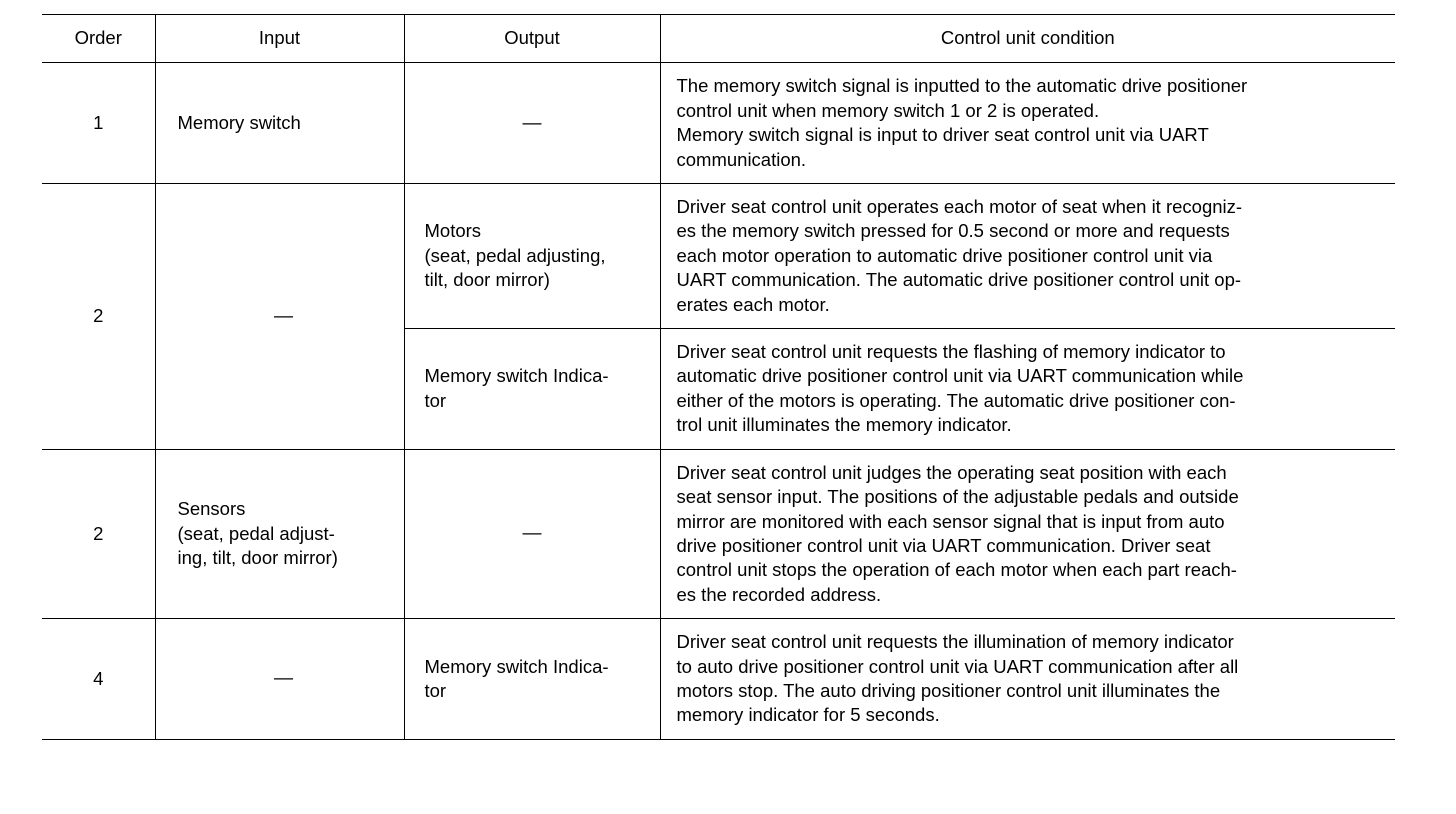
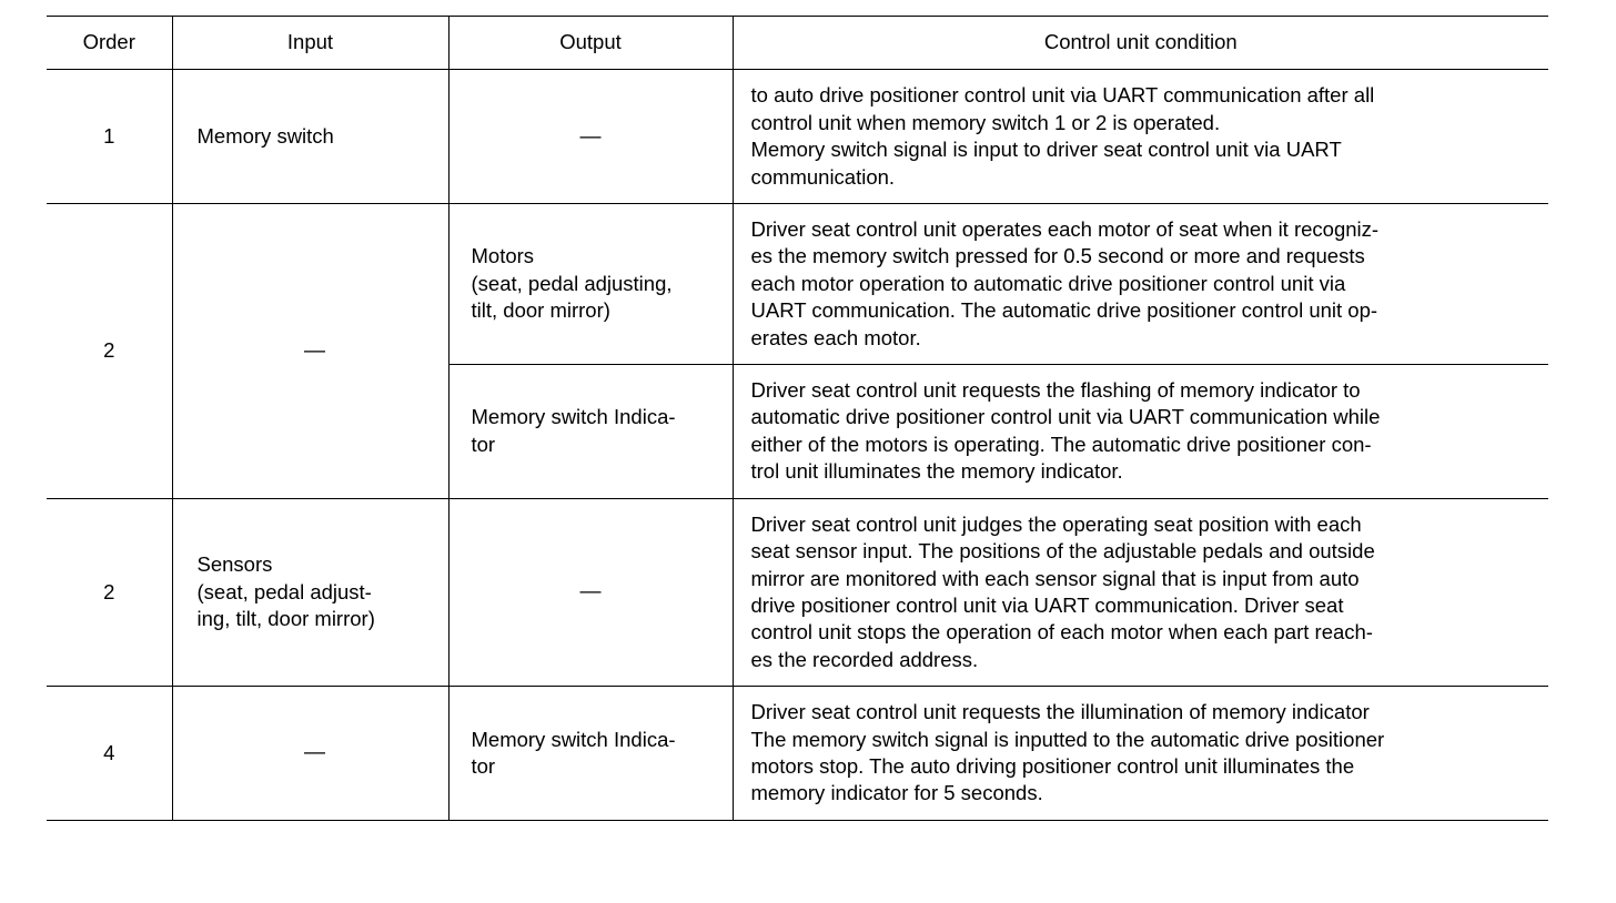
  Order	Input	Output	Control unit condition
- 1	Memory switch	—	The memory switch signal is inputted to the automatic drive positioner control unit when memory switch 1 or 2 is operated. Memory switch signal is input to driver seat control unit via UART communication.
+ 1	Memory switch	—	to auto drive positioner control unit via UART communication after all control unit when memory switch 1 or 2 is operated. Memory switch signal is input to driver seat control unit via UART communication.
  2	—	Motors (seat, pedal adjusting, tilt, door mirror)	Driver seat control unit operates each motor of seat when it recogniz- es the memory switch pressed for 0.5 second or more and requests each motor operation to automatic drive positioner control unit via UART communication. The automatic drive positioner control unit op- erates each motor.
  Memory switch Indica- tor	Driver seat control unit requests the flashing of memory indicator to automatic drive positioner control unit via UART communication while either of the motors is operating. The automatic drive positioner con- trol unit illuminates the memory indicator.
  2	Sensors (seat, pedal adjust- ing, tilt, door mirror)	—	Driver seat control unit judges the operating seat position with each seat sensor input. The positions of the adjustable pedals and outside mirror are monitored with each sensor signal that is input from auto drive positioner control unit via UART communication. Driver seat control unit stops the operation of each motor when each part reach- es the recorded address.
- 4	—	Memory switch Indica- tor	Driver seat control unit requests the illumination of memory indicator to auto drive positioner control unit via UART communication after all motors stop. The auto driving positioner control unit illuminates the memory indicator for 5 seconds.
+ 4	—	Memory switch Indica- tor	Driver seat control unit requests the illumination of memory indicator The memory switch signal is inputted to the automatic drive positioner motors stop. The auto driving positioner control unit illuminates the memory indicator for 5 seconds.
